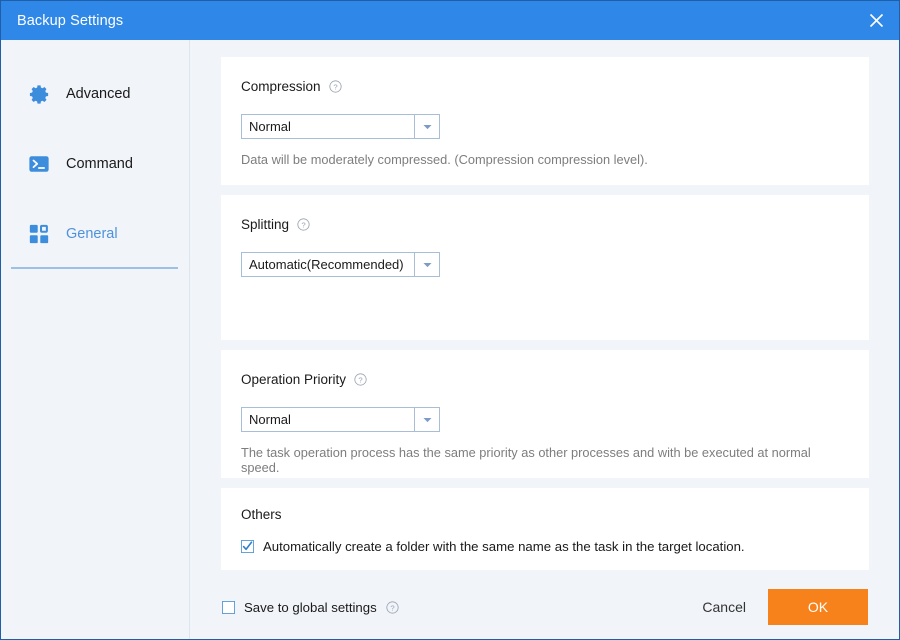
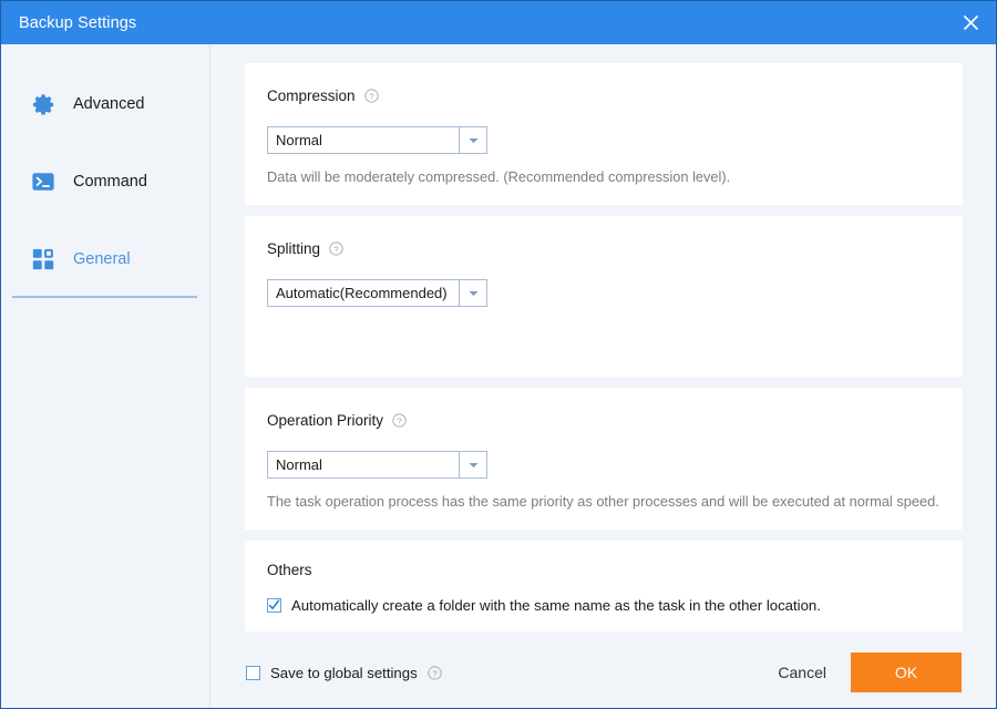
  Backup Settings
  Advanced
  Command
  General
  Compression
  ?
  Normal
- Data will be moderately compressed. (Compression compression level).
+ Data will be moderately compressed. (Recommended compression level).
  Splitting
  ?
  Automatic(Recommended)
  Operation Priority
  ?
  Normal
- The task operation process has the same priority as other processes and with be executed at normal speed.
+ The task operation process has the same priority as other processes and will be executed at normal speed.
  Others
- Automatically create a folder with the same name as the task in the target location.
+ Automatically create a folder with the same name as the task in the other location.
  Save to global settings
  ?
  Cancel
  OK
